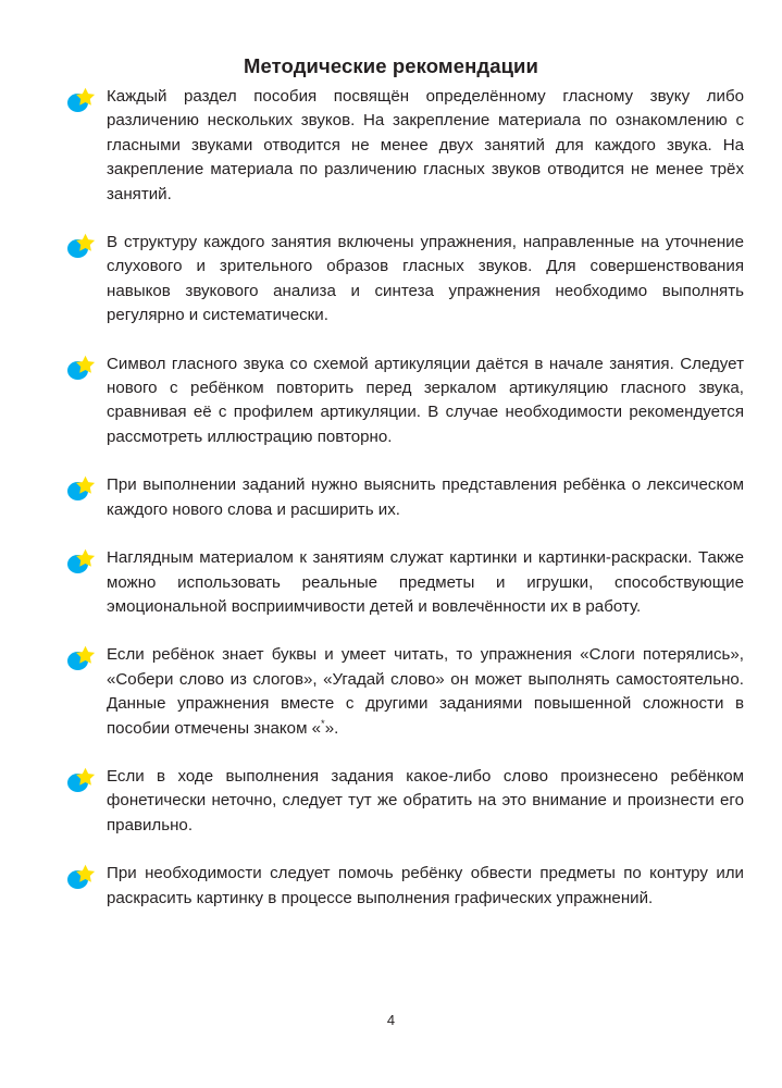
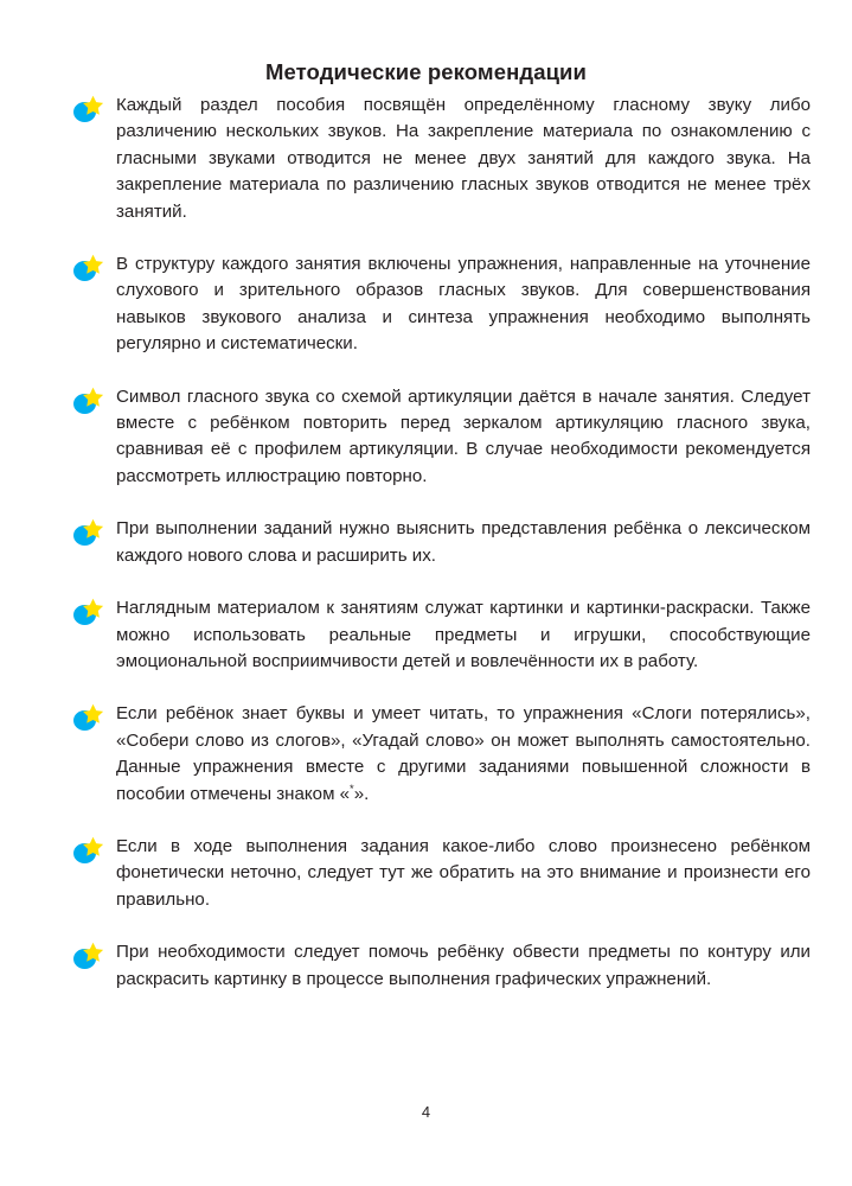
  Методические рекомендации
  Каждый раздел пособия посвящён определённому гласному звуку либо различению нескольких звуков. На закрепление материала по ознакомлению с гласными звуками отводится не менее двух занятий для каждого звука. На закрепление материала по различению гласных звуков отводится не менее трёх занятий.
  В структуру каждого занятия включены упражнения, направленные на уточнение слухового и зрительного образов гласных звуков. Для совершенствования навыков звукового анализа и синтеза упражнения необходимо выполнять регулярно и систематически.
- Символ гласного звука со схемой артикуляции даётся в начале занятия. Следует нового с ребёнком повторить перед зеркалом артикуляцию гласного звука, сравнивая её с профилем артикуляции. В случае необходимости рекомендуется рассмотреть иллюстрацию повторно.
+ Символ гласного звука со схемой артикуляции даётся в начале занятия. Следует вместе с ребёнком повторить перед зеркалом артикуляцию гласного звука, сравнивая её с профилем артикуляции. В случае необходимости рекомендуется рассмотреть иллюстрацию повторно.
  При выполнении заданий нужно выяснить представления ребёнка о лексическом каждого нового слова и расширить их.
  Наглядным материалом к занятиям служат картинки и картинки-раскраски. Также можно использовать реальные предметы и игрушки, способствующие эмоциональной восприимчивости детей и вовлечённости их в работу.
  Если ребёнок знает буквы и умеет читать, то упражнения «Слоги потерялись», «Собери слово из слогов», «Угадай слово» он может выполнять самостоятельно. Данные упражнения вместе с другими заданиями повышенной сложности в пособии отмечены знаком «*».
  Если в ходе выполнения задания какое-либо слово произнесено ребёнком фонетически неточно, следует тут же обратить на это внимание и произнести его правильно.
  При необходимости следует помочь ребёнку обвести предметы по контуру или раскрасить картинку в процессе выполнения графических упражнений.
  4
